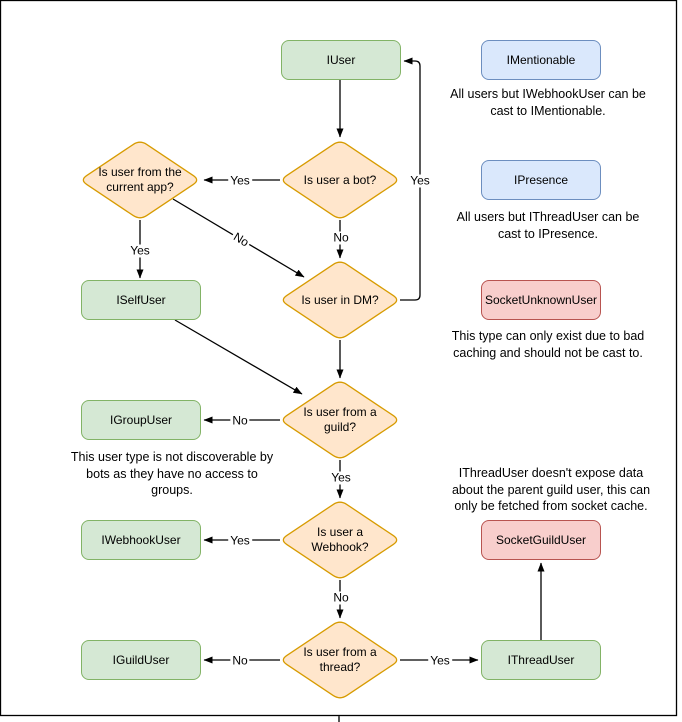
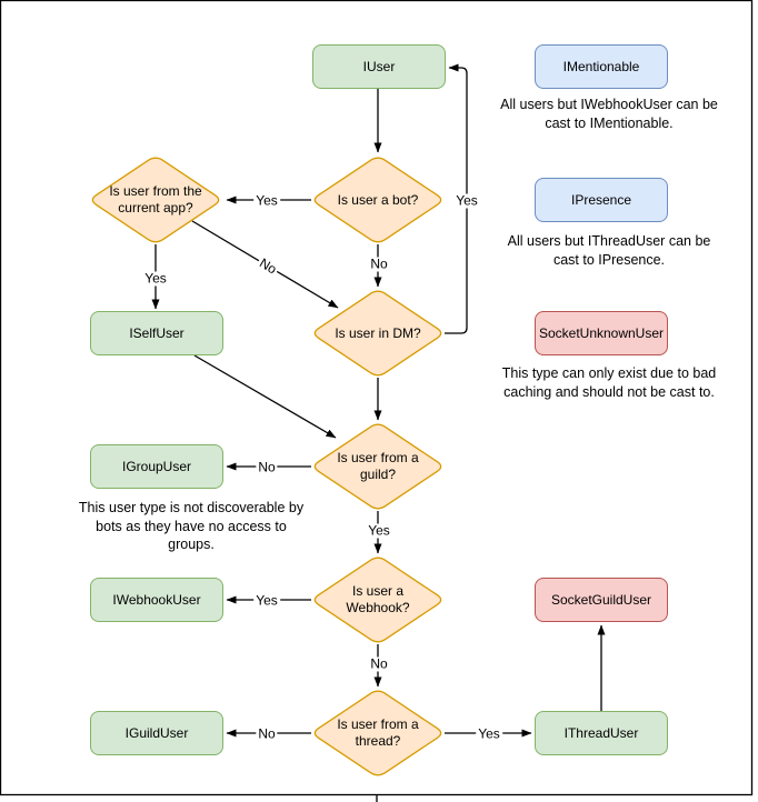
  IUser
  IMentionable
  IPresence
  ISelfUser
  SocketUnknownUser
  IGroupUser
  IWebhookUser
  SocketGuildUser
  IGuildUser
  IThreadUser
  Is user a bot?
  Is user from the
  current app?
  Is user in DM?
  Is user from a
  guild?
  Is user a
  Webhook?
  Is user from a
  thread?
  Yes
  Yes
  No
  Yes
  No
  Yes
  Yes
  No
  No
  Yes
  All users but IWebhookUser can be
  cast to IMentionable.
  All users but IThreadUser can be
  cast to IPresence.
  This type can only exist due to bad
  caching and should not be cast to.
  This user type is not discoverable by
  bots as they have no access to
  groups.
- IThreadUser doesn't expose data
- about the parent guild user, this can
- only be fetched from socket cache.
